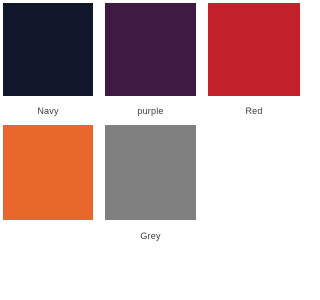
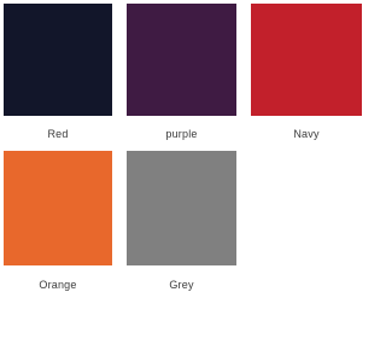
- Navy
+ Red
  purple
- Red
+ Navy
+ Orange
  Grey
